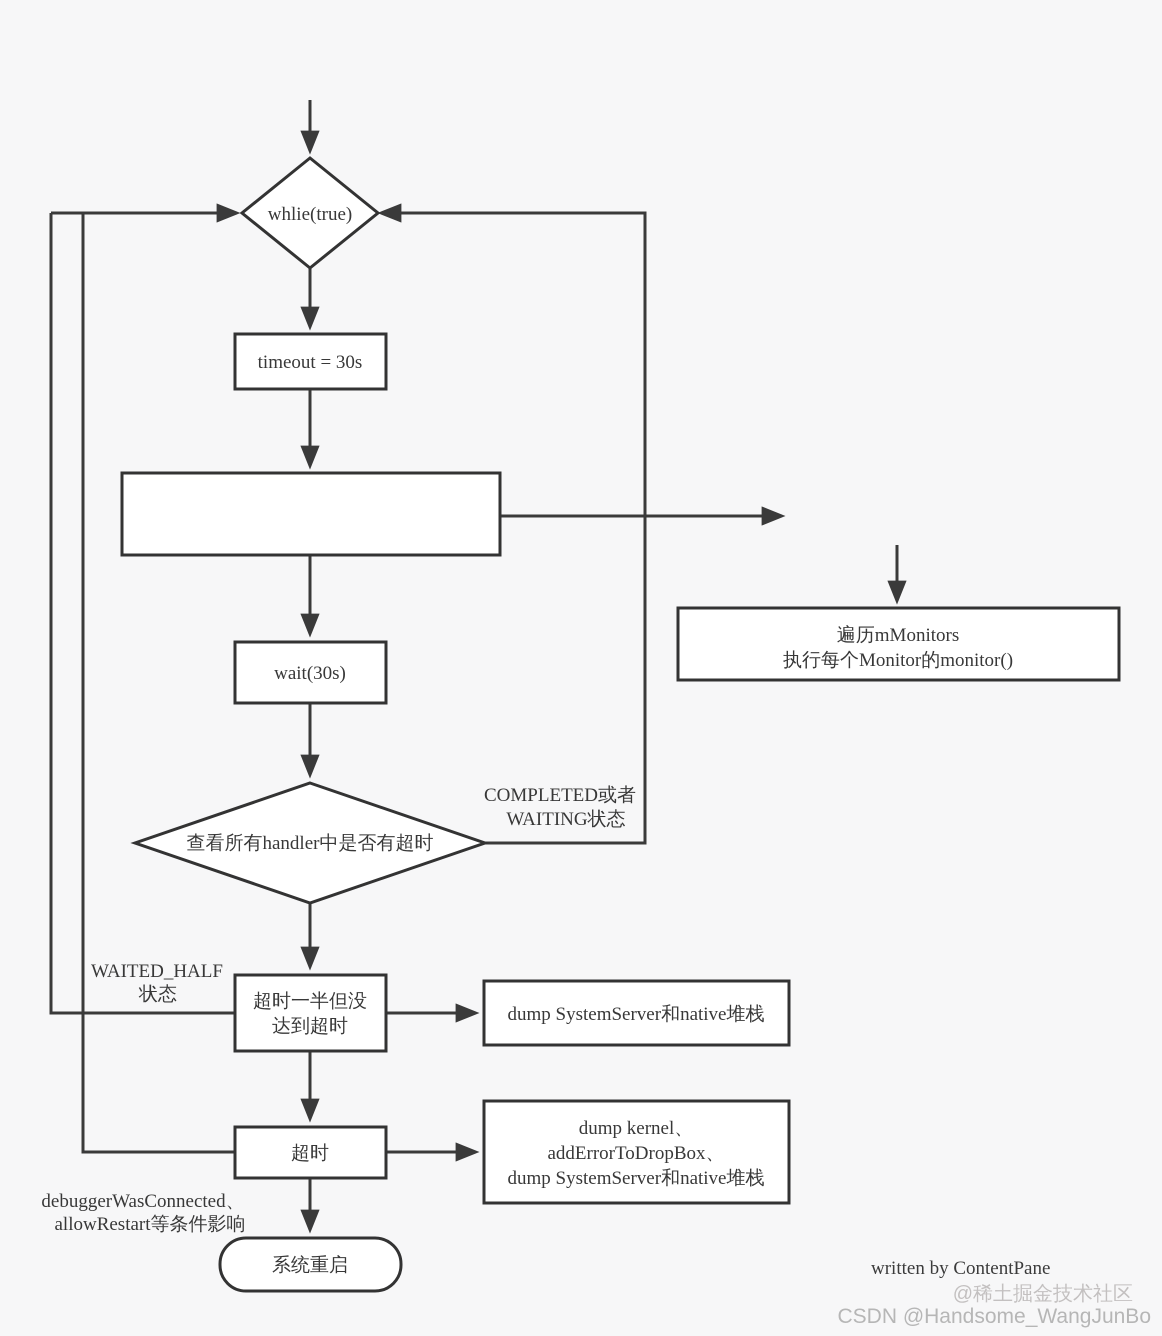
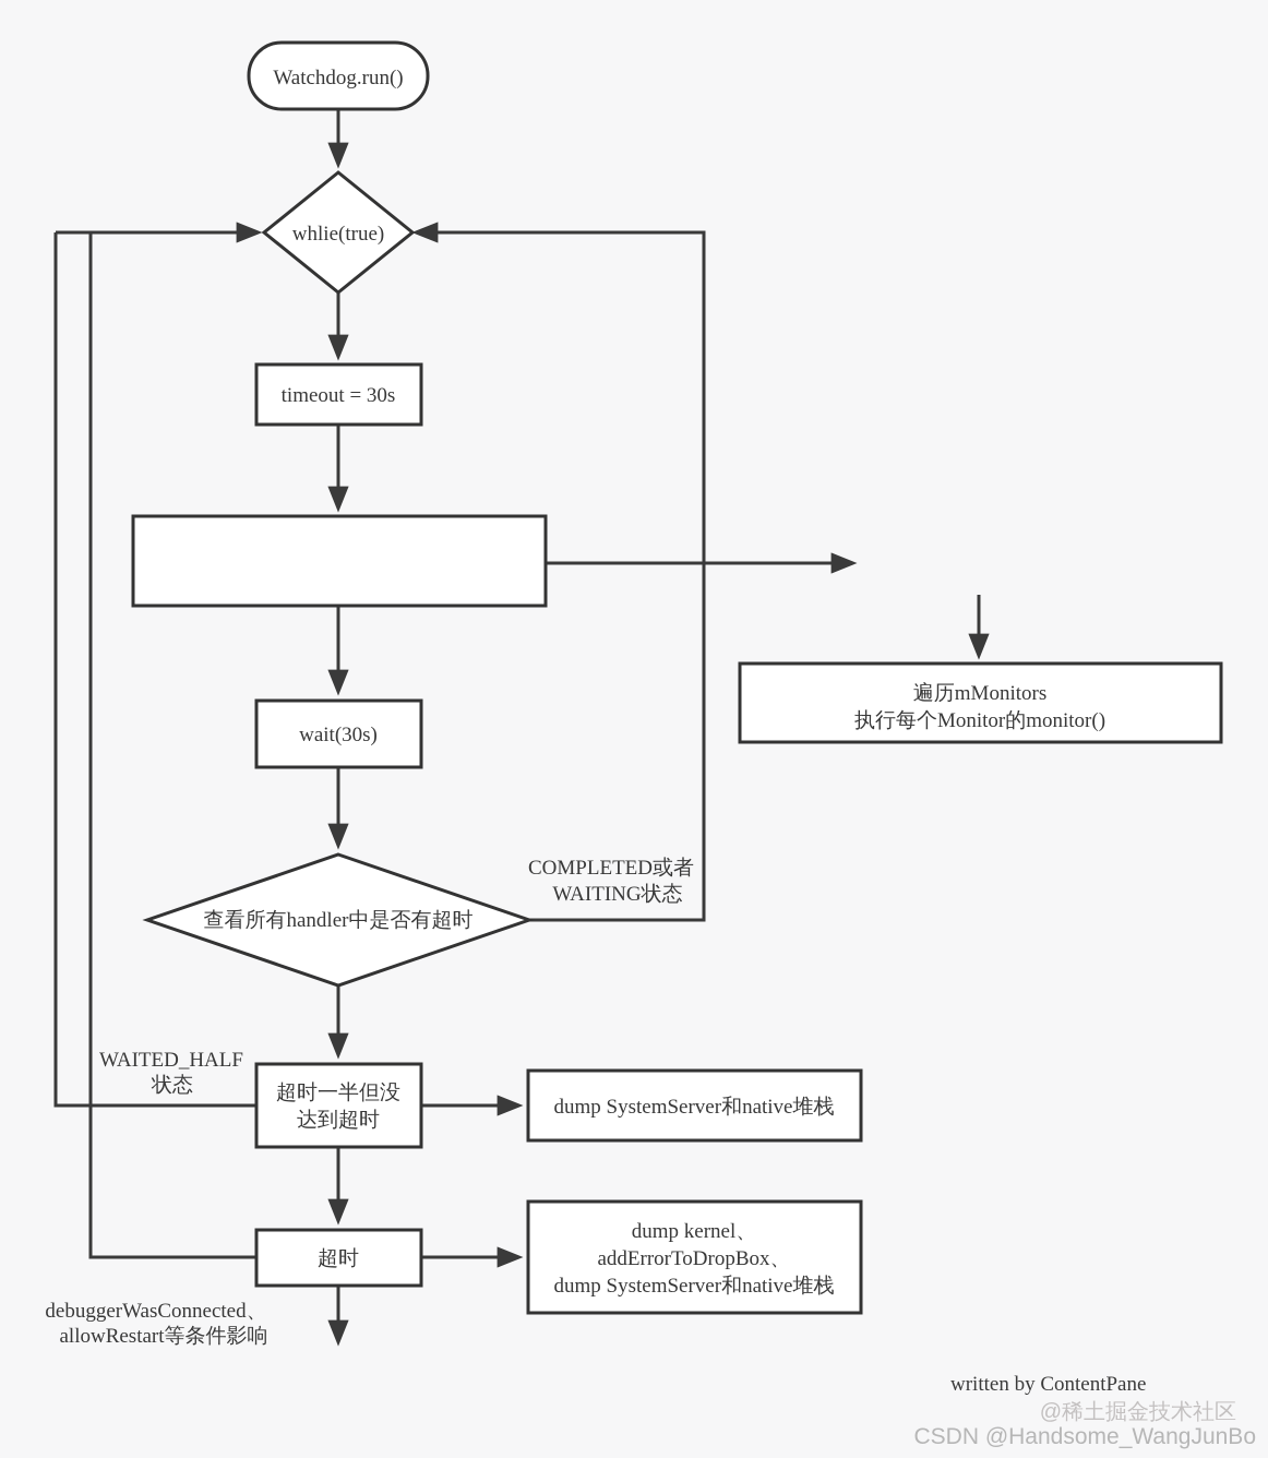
+ Watchdog.run()
  whlie(true)
  timeout = 30s
  遍历mMonitors
  执行每个Monitor的monitor()
  wait(30s)
  查看所有handler中是否有超时
  超时一半但没
  达到超时
  dump SystemServer和native堆栈
  超时
  dump kernel、
  addErrorToDropBox、
  dump SystemServer和native堆栈
- 系统重启
  COMPLETED或者
  WAITING状态
  WAITED_HALF
  状态
  debuggerWasConnected、
  allowRestart等条件影响
  written by ContentPane
  @稀土掘金技术社区
  CSDN @Handsome_WangJunBo
